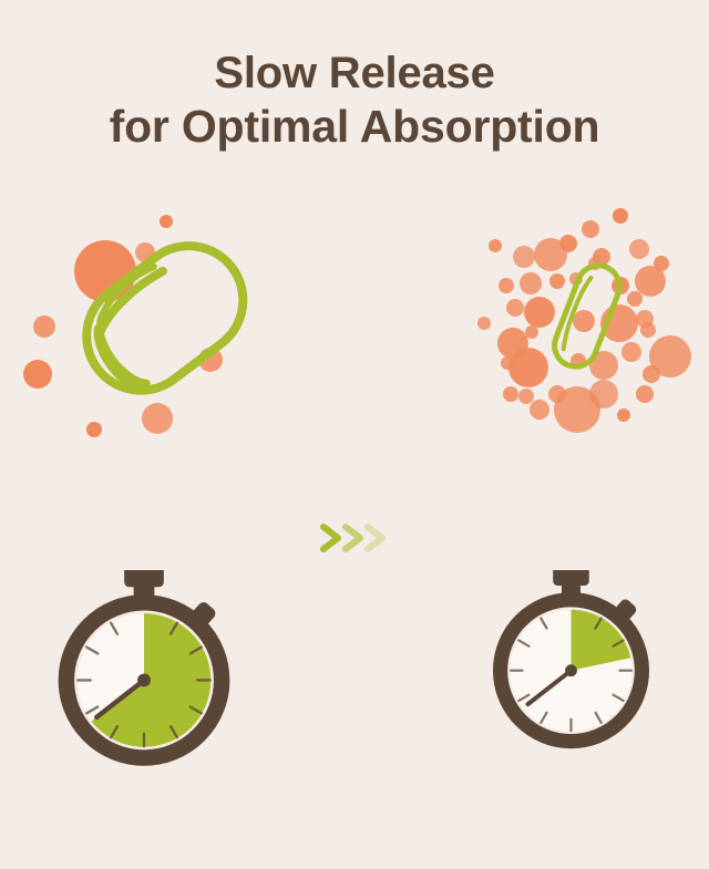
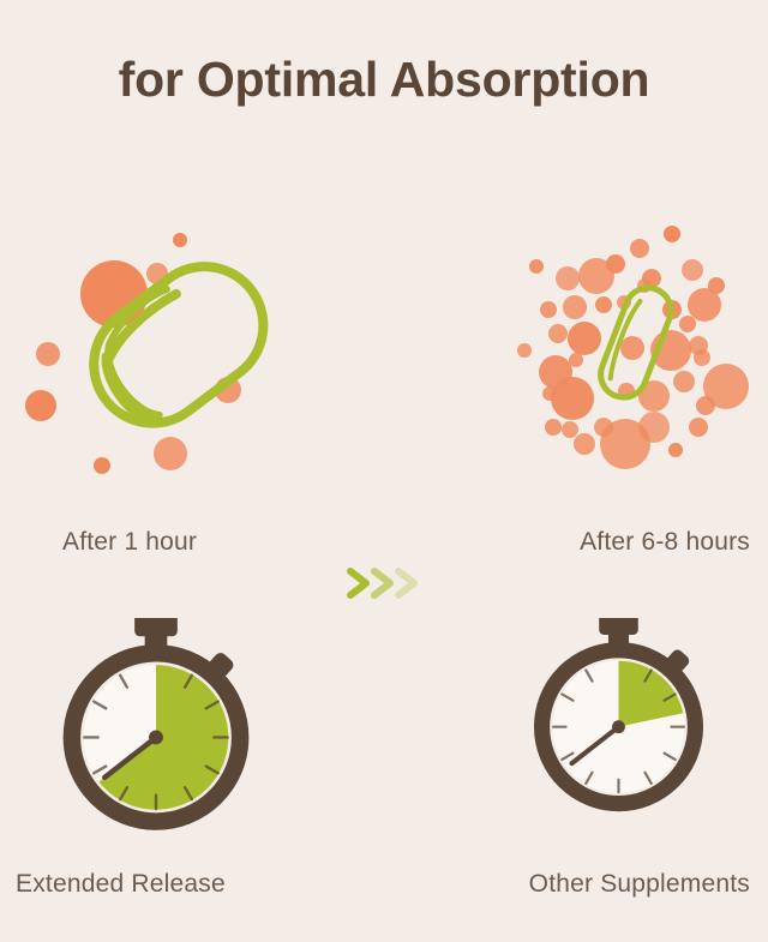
- Slow Release
  for Optimal Absorption
+ After 1 hour
+ After 6-8 hours
+ Extended Release
+ Other Supplements
